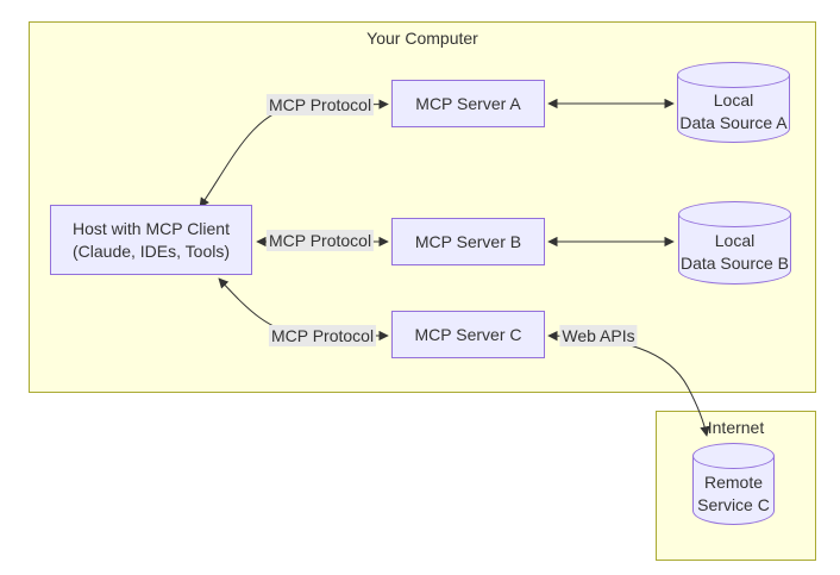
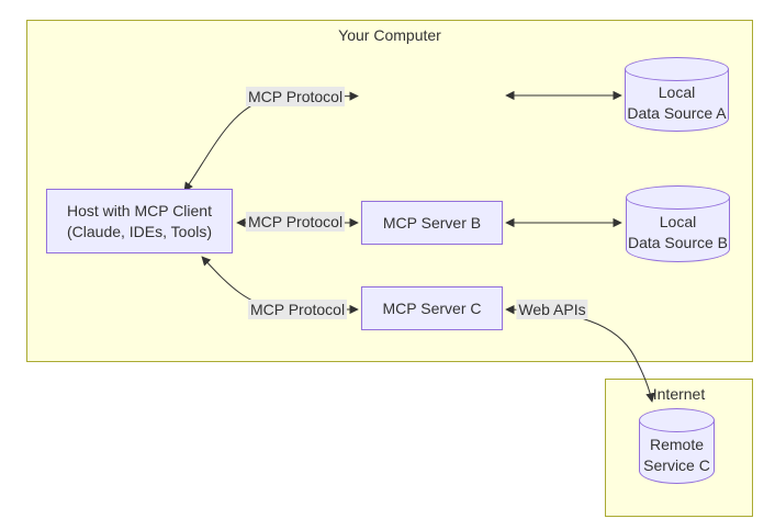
  Your Computer
  Internet
  Host with MCP Client
  (Claude, IDEs, Tools)
- MCP Server A
  MCP Server B
  MCP Server C
  Local
  Data Source A
  Local
  Data Source B
  Remote
  Service C
  MCP Protocol
  MCP Protocol
  MCP Protocol
  Web APIs
